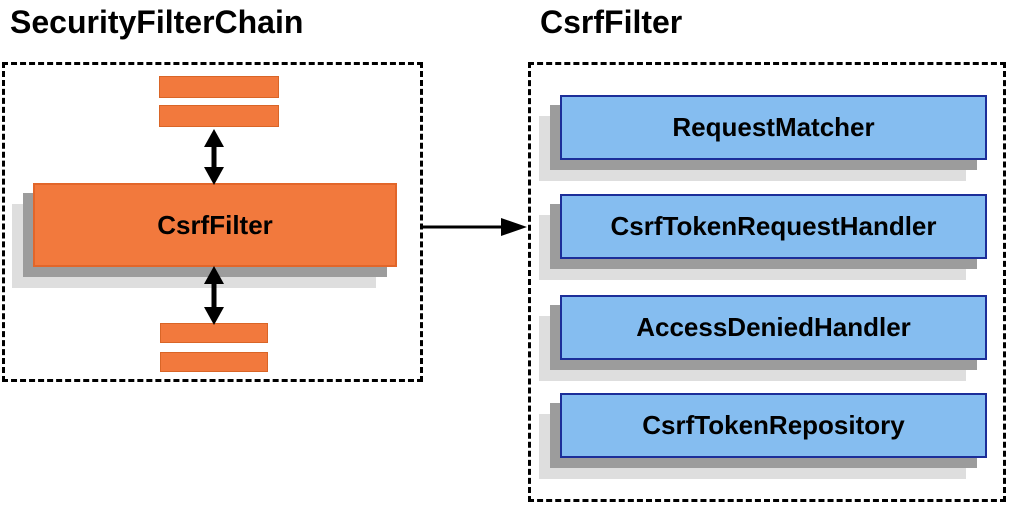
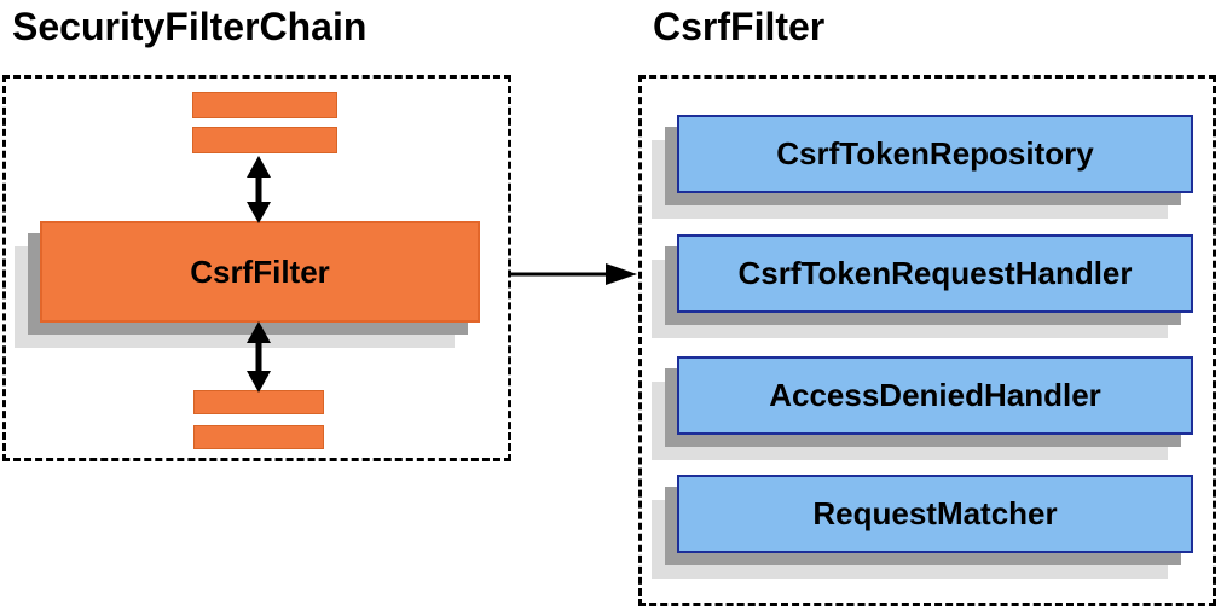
  SecurityFilterChain
  CsrfFilter
  CsrfFilter
- RequestMatcher
+ CsrfTokenRepository
  CsrfTokenRequestHandler
  AccessDeniedHandler
- CsrfTokenRepository
+ RequestMatcher
